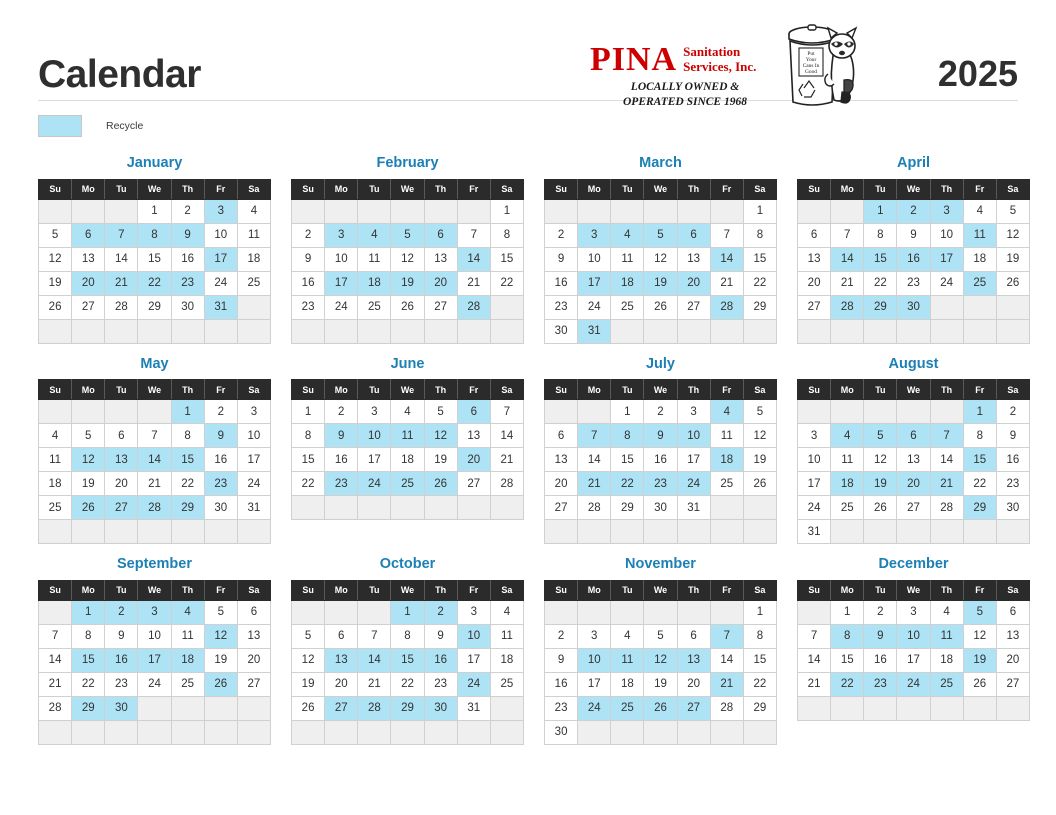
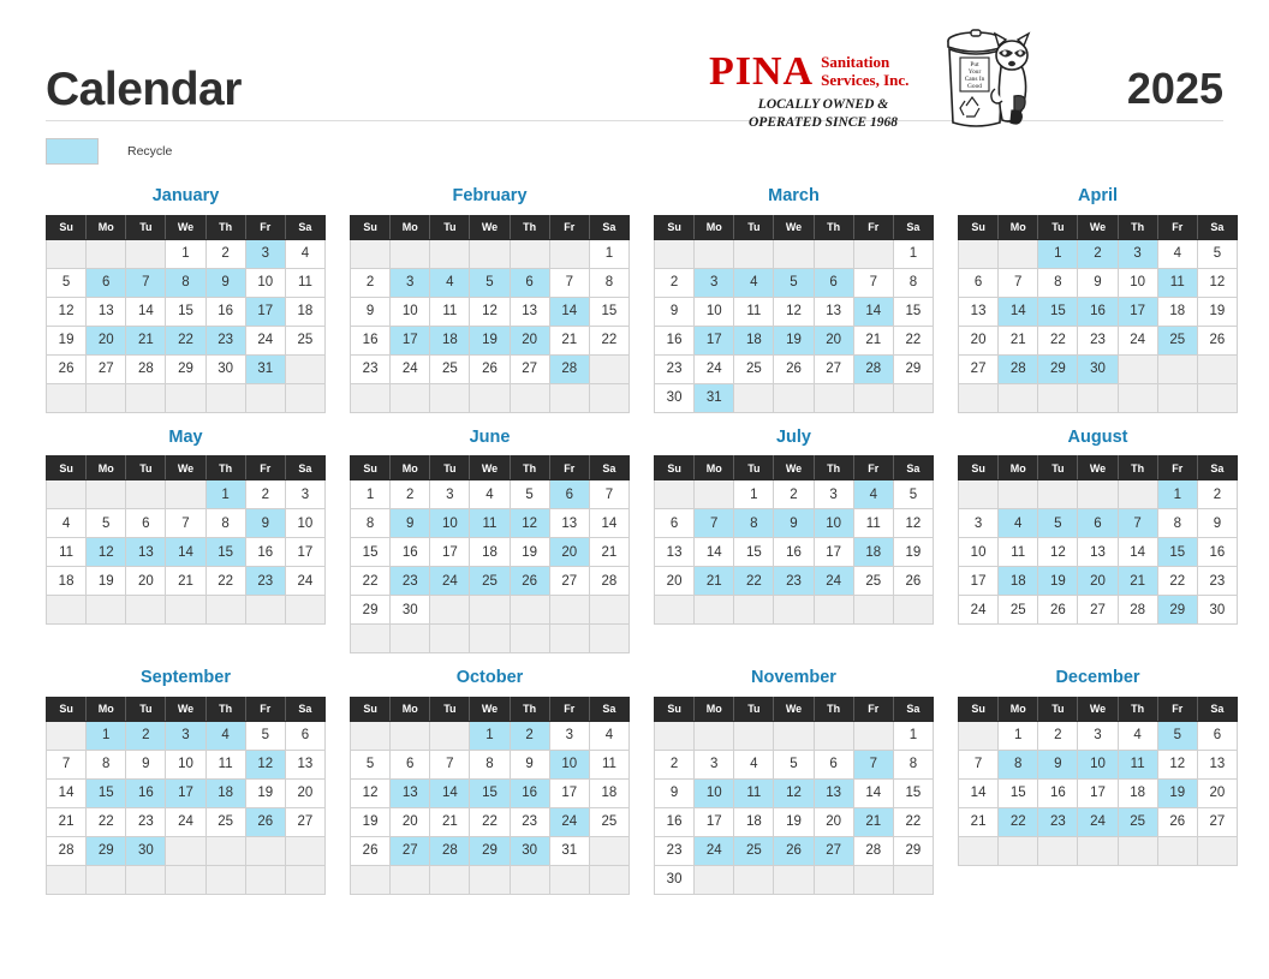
  Calendar
  PINA
  Sanitation
  Services, Inc.
  LOCALLY OWNED &
  OPERATED SINCE 1968
  2025
  Recycle
  January
  Su	Mo	Tu	We	Th	Fr	Sa
  			1	2	3	4
  5	6	7	8	9	10	11
  12	13	14	15	16	17	18
  19	20	21	22	23	24	25
  26	27	28	29	30	31
  February
  Su	Mo	Tu	We	Th	Fr	Sa
  						1
  2	3	4	5	6	7	8
  9	10	11	12	13	14	15
  16	17	18	19	20	21	22
  23	24	25	26	27	28
  March
  Su	Mo	Tu	We	Th	Fr	Sa
  						1
  2	3	4	5	6	7	8
  9	10	11	12	13	14	15
  16	17	18	19	20	21	22
  23	24	25	26	27	28	29
  30	31
  April
  Su	Mo	Tu	We	Th	Fr	Sa
  		1	2	3	4	5
  6	7	8	9	10	11	12
  13	14	15	16	17	18	19
  20	21	22	23	24	25	26
  27	28	29	30
  May
  Su	Mo	Tu	We	Th	Fr	Sa
  				1	2	3
  4	5	6	7	8	9	10
  11	12	13	14	15	16	17
  18	19	20	21	22	23	24
- 25	26	27	28	29	30	31
  June
  Su	Mo	Tu	We	Th	Fr	Sa
  1	2	3	4	5	6	7
  8	9	10	11	12	13	14
  15	16	17	18	19	20	21
  22	23	24	25	26	27	28
+ 29	30
  July
  Su	Mo	Tu	We	Th	Fr	Sa
  		1	2	3	4	5
  6	7	8	9	10	11	12
  13	14	15	16	17	18	19
  20	21	22	23	24	25	26
- 27	28	29	30	31
  August
  Su	Mo	Tu	We	Th	Fr	Sa
  					1	2
  3	4	5	6	7	8	9
  10	11	12	13	14	15	16
  17	18	19	20	21	22	23
  24	25	26	27	28	29	30
- 31
  September
  Su	Mo	Tu	We	Th	Fr	Sa
  	1	2	3	4	5	6
  7	8	9	10	11	12	13
  14	15	16	17	18	19	20
  21	22	23	24	25	26	27
  28	29	30
  October
  Su	Mo	Tu	We	Th	Fr	Sa
  			1	2	3	4
  5	6	7	8	9	10	11
  12	13	14	15	16	17	18
  19	20	21	22	23	24	25
  26	27	28	29	30	31
  November
  Su	Mo	Tu	We	Th	Fr	Sa
  						1
  2	3	4	5	6	7	8
  9	10	11	12	13	14	15
  16	17	18	19	20	21	22
  23	24	25	26	27	28	29
  30
  December
  Su	Mo	Tu	We	Th	Fr	Sa
  	1	2	3	4	5	6
  7	8	9	10	11	12	13
  14	15	16	17	18	19	20
  21	22	23	24	25	26	27
